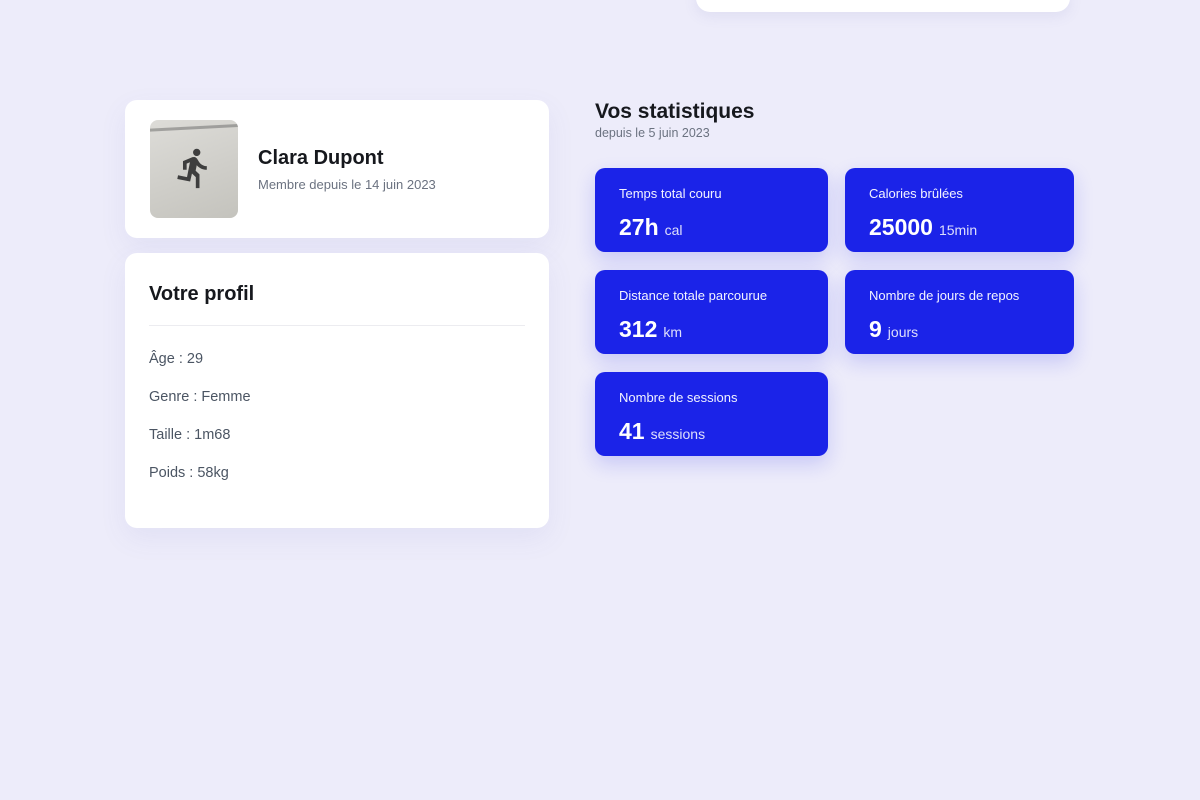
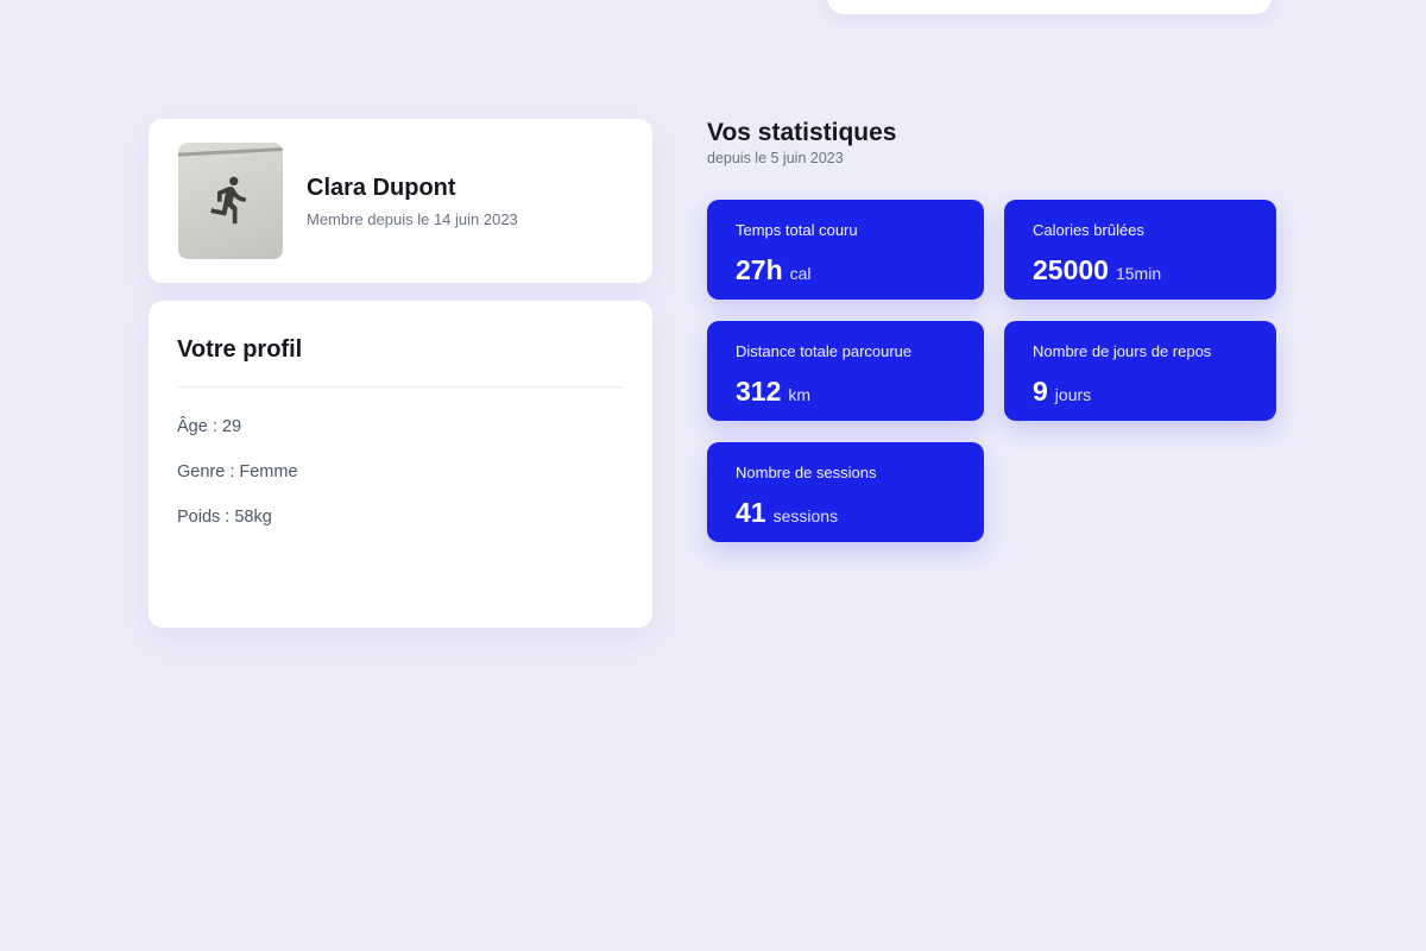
  Clara Dupont
  Membre depuis le 14 juin 2023
  Votre profil
  Âge : 29
  Genre : Femme
- Taille : 1m68
  Poids : 58kg
  Vos statistiques
  depuis le 5 juin 2023
  Temps total couru
  27h
  cal
  Calories brûlées
  25000
  15min
  Distance totale parcourue
  312
  km
  Nombre de jours de repos
  9
  jours
  Nombre de sessions
  41
  sessions
